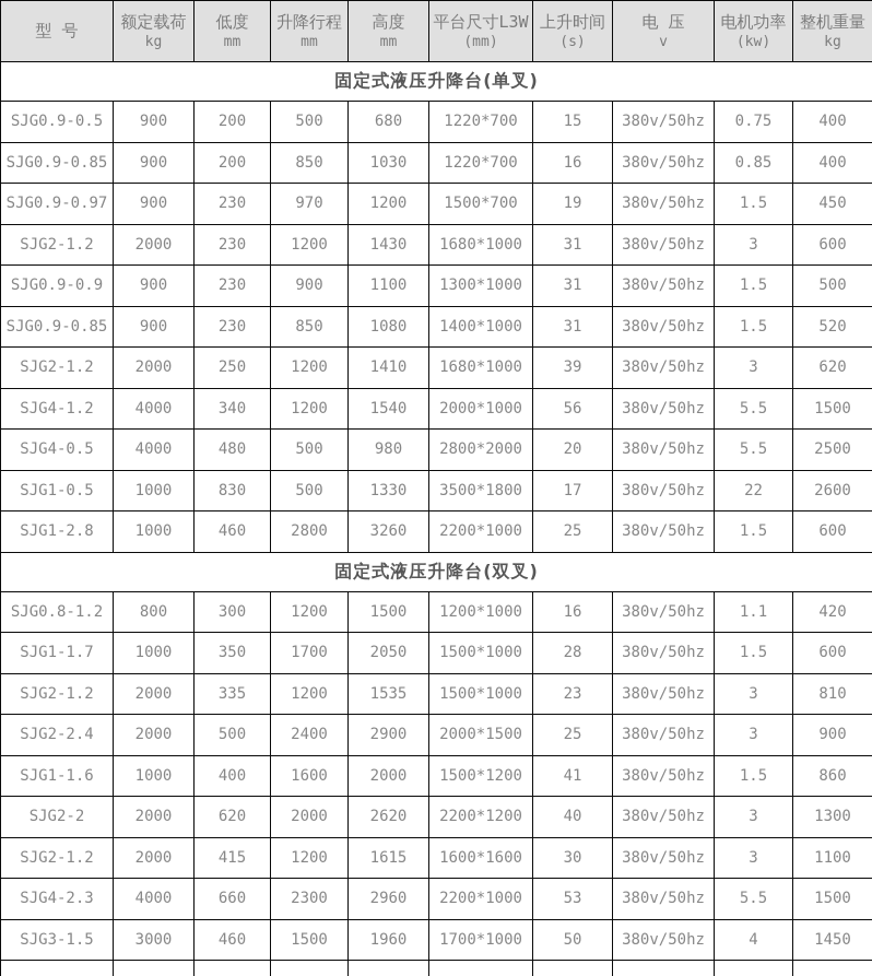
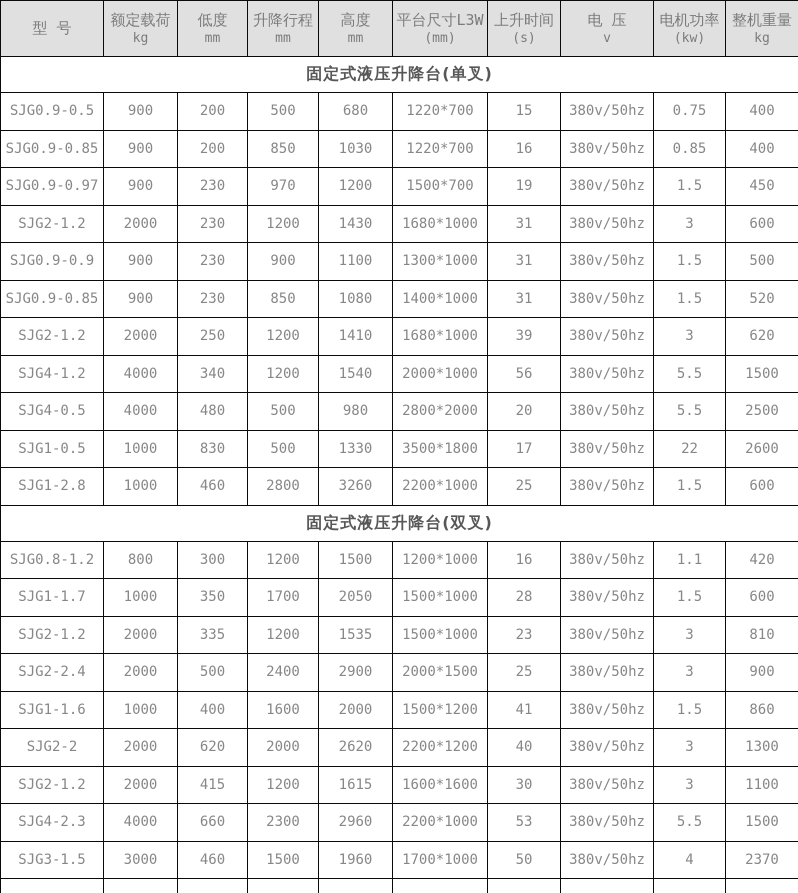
  型 号	额定载荷 kg	低度 mm	升降行程 mm	高度 mm	平台尺寸L3W (mm)	上升时间 (s)	电 压 v	电机功率 (kw)	整机重量 kg
  固定式液压升降台(单叉)
  SJG0.9-0.5	900	200	500	680	1220*700	15	380v/50hz	0.75	400
  SJG0.9-0.85	900	200	850	1030	1220*700	16	380v/50hz	0.85	400
  SJG0.9-0.97	900	230	970	1200	1500*700	19	380v/50hz	1.5	450
  SJG2-1.2	2000	230	1200	1430	1680*1000	31	380v/50hz	3	600
  SJG0.9-0.9	900	230	900	1100	1300*1000	31	380v/50hz	1.5	500
  SJG0.9-0.85	900	230	850	1080	1400*1000	31	380v/50hz	1.5	520
  SJG2-1.2	2000	250	1200	1410	1680*1000	39	380v/50hz	3	620
  SJG4-1.2	4000	340	1200	1540	2000*1000	56	380v/50hz	5.5	1500
  SJG4-0.5	4000	480	500	980	2800*2000	20	380v/50hz	5.5	2500
  SJG1-0.5	1000	830	500	1330	3500*1800	17	380v/50hz	22	2600
  SJG1-2.8	1000	460	2800	3260	2200*1000	25	380v/50hz	1.5	600
  固定式液压升降台(双叉)
  SJG0.8-1.2	800	300	1200	1500	1200*1000	16	380v/50hz	1.1	420
  SJG1-1.7	1000	350	1700	2050	1500*1000	28	380v/50hz	1.5	600
  SJG2-1.2	2000	335	1200	1535	1500*1000	23	380v/50hz	3	810
  SJG2-2.4	2000	500	2400	2900	2000*1500	25	380v/50hz	3	900
  SJG1-1.6	1000	400	1600	2000	1500*1200	41	380v/50hz	1.5	860
  SJG2-2	2000	620	2000	2620	2200*1200	40	380v/50hz	3	1300
  SJG2-1.2	2000	415	1200	1615	1600*1600	30	380v/50hz	3	1100
  SJG4-2.3	4000	660	2300	2960	2200*1000	53	380v/50hz	5.5	1500
- SJG3-1.5	3000	460	1500	1960	1700*1000	50	380v/50hz	4	1450
+ SJG3-1.5	3000	460	1500	1960	1700*1000	50	380v/50hz	4	2370
